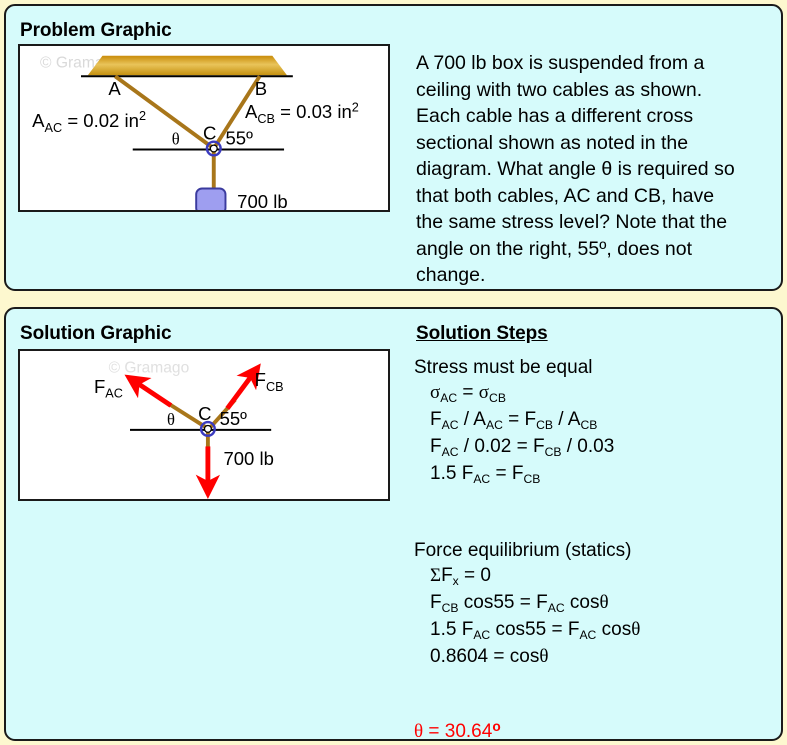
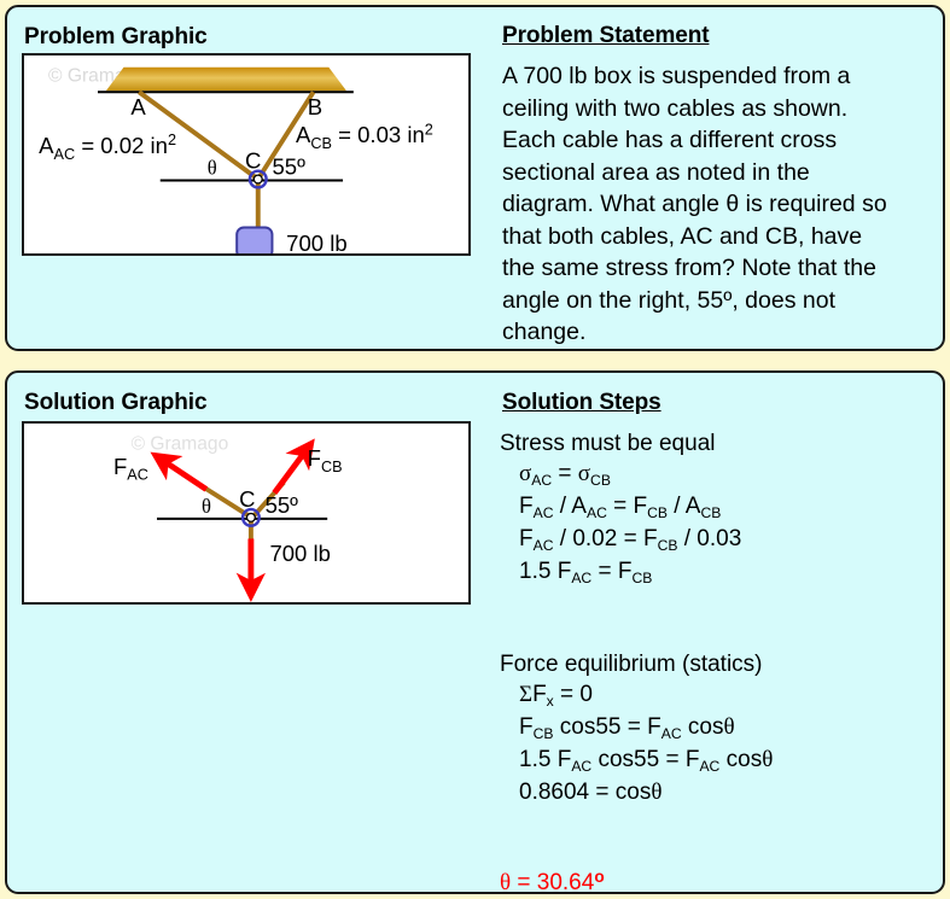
  Problem Graphic
  A
  B
  C
  θ
  55º
  AAC = 0.02 in2
  ACB = 0.03 in2
  700 lb
+ Problem Statement
  A 700 lb box is suspended from a
  ceiling with two cables as shown.
  Each cable has a different cross
- sectional shown as noted in the
+ sectional area as noted in the
  diagram. What angle θ is required so
  that both cables, AC and CB, have
- the same stress level? Note that the
+ the same stress from? Note that the
  angle on the right, 55º, does not
  change.
  Solution Graphic
  © Gramago
  FAC
  FCB
  C
  θ
  55º
  700 lb
  Solution Steps
  Stress must be equal
  σAC = σCB
  FAC / AAC = FCB / ACB
  FAC / 0.02 = FCB / 0.03
  1.5 FAC = FCB
  Force equilibrium (statics)
  ΣFx = 0
  FCB cos55 = FAC cosθ
  1.5 FAC cos55 = FAC cosθ
  0.8604 = cosθ
  θ = 30.64o
